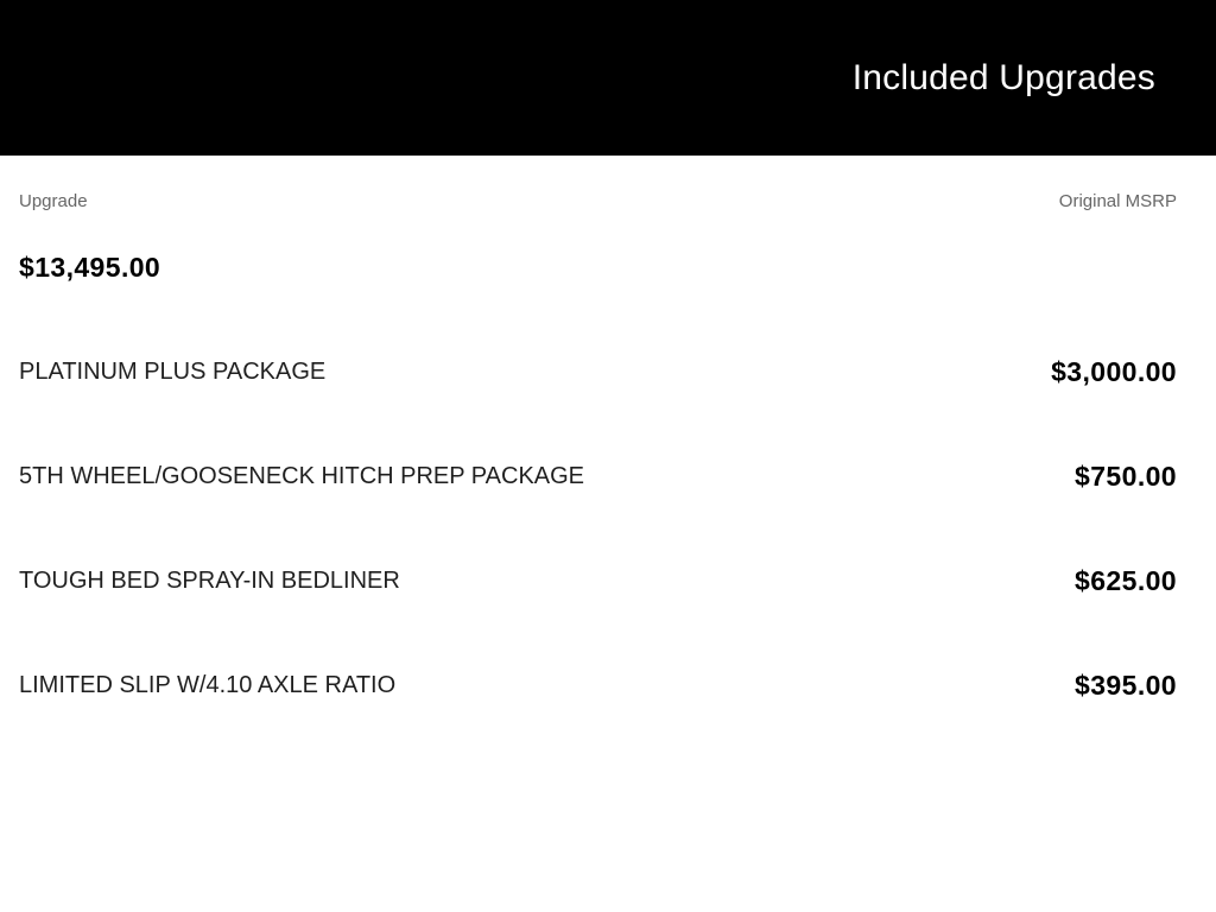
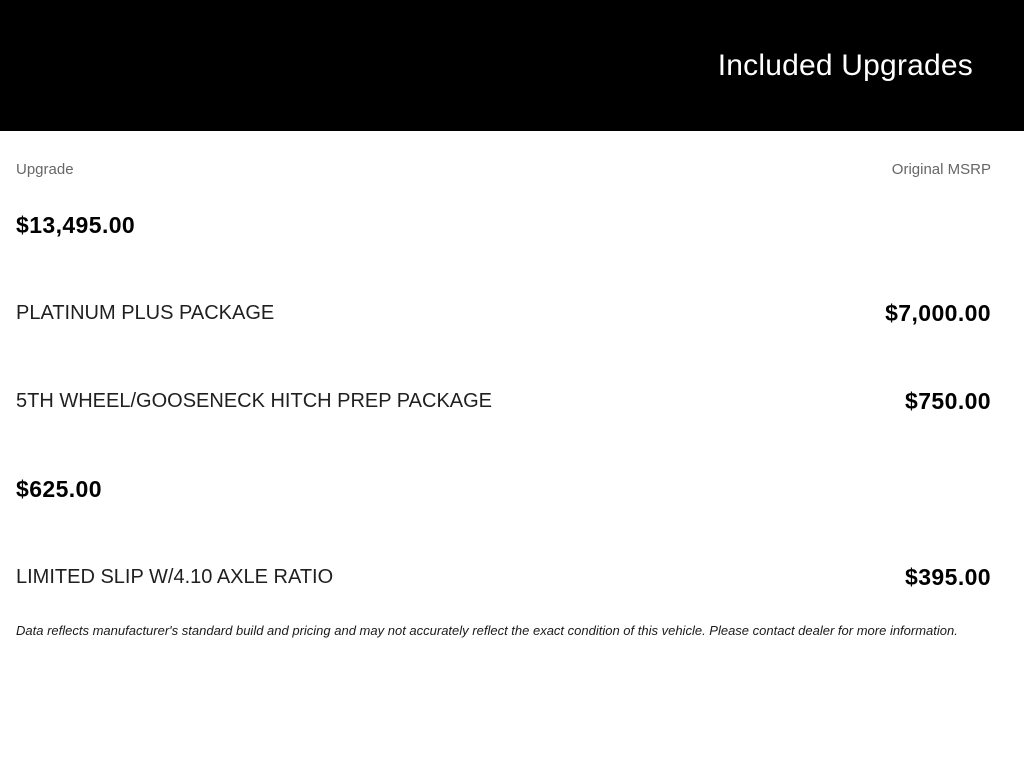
  Included Upgrades
  Upgrade
  Original MSRP
  $13,495.00
  PLATINUM PLUS PACKAGE
- $3,000.00
+ $7,000.00
  5TH WHEEL/GOOSENECK HITCH PREP PACKAGE
  $750.00
- TOUGH BED SPRAY-IN BEDLINER
  $625.00
  LIMITED SLIP W/4.10 AXLE RATIO
  $395.00
+ Data reflects manufacturer's standard build and pricing and may not accurately reflect the exact condition of this vehicle. Please contact dealer for more information.
